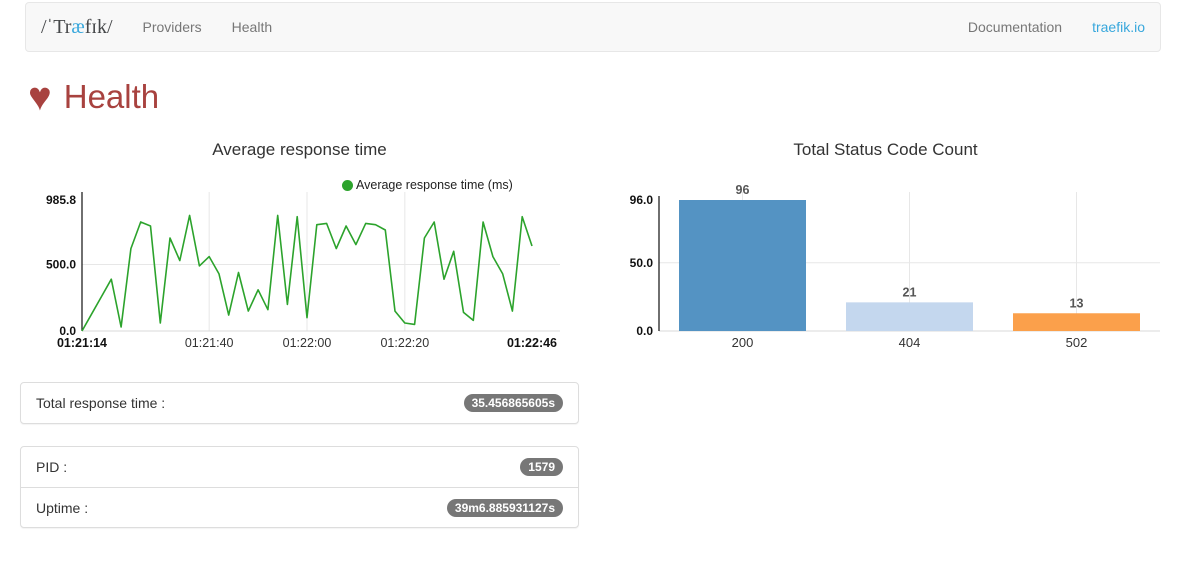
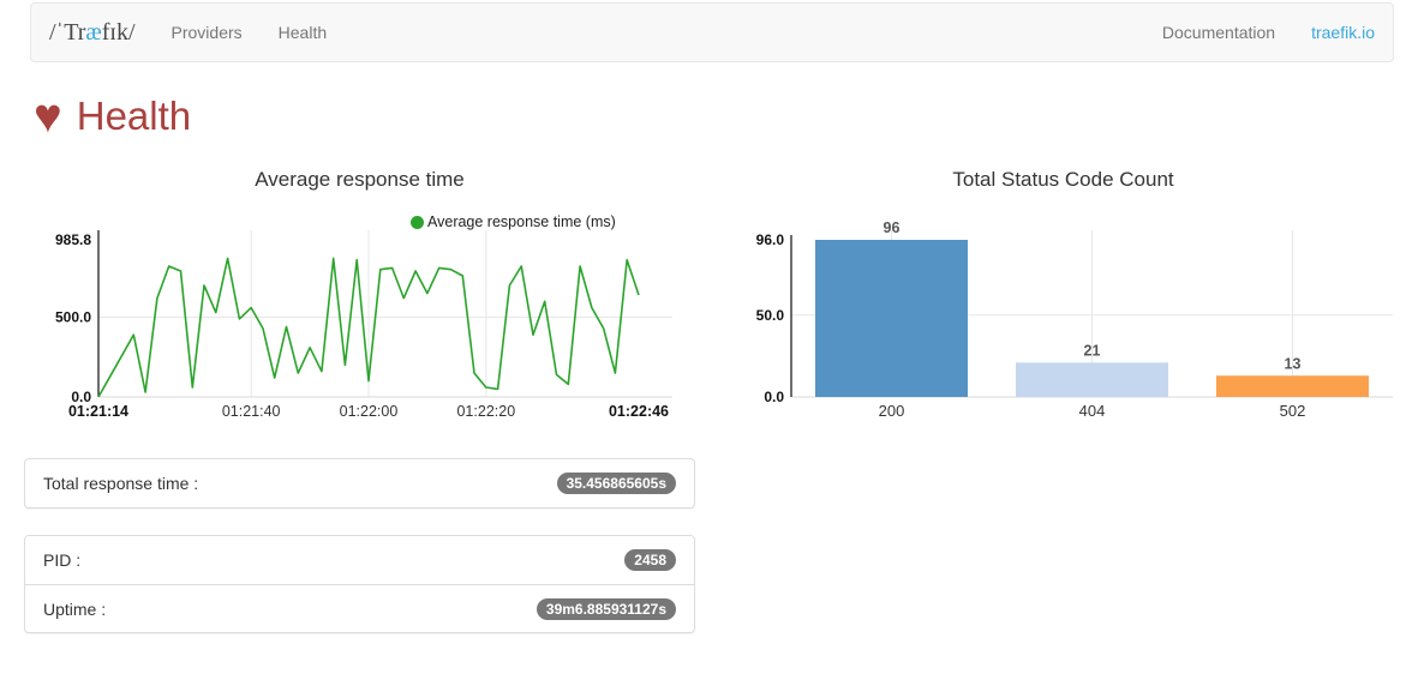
  /ˈTr
  æ
  fɪk/
  Providers
  Health
  Documentation
  traefik.io
  ♥
  Health
  Average response time
  Average response time (ms)
  0.0
  500.0
  985.8
  01:21:14
  01:21:40
  01:22:00
  01:22:20
  01:22:46
  Total response time :
  35.456865605s
  PID :
- 1579
+ 2458
  Uptime :
  39m6.885931127s
  Total Status Code Count
  96
  200
  21
  404
  13
  502
  0.0
  50.0
  96.0
